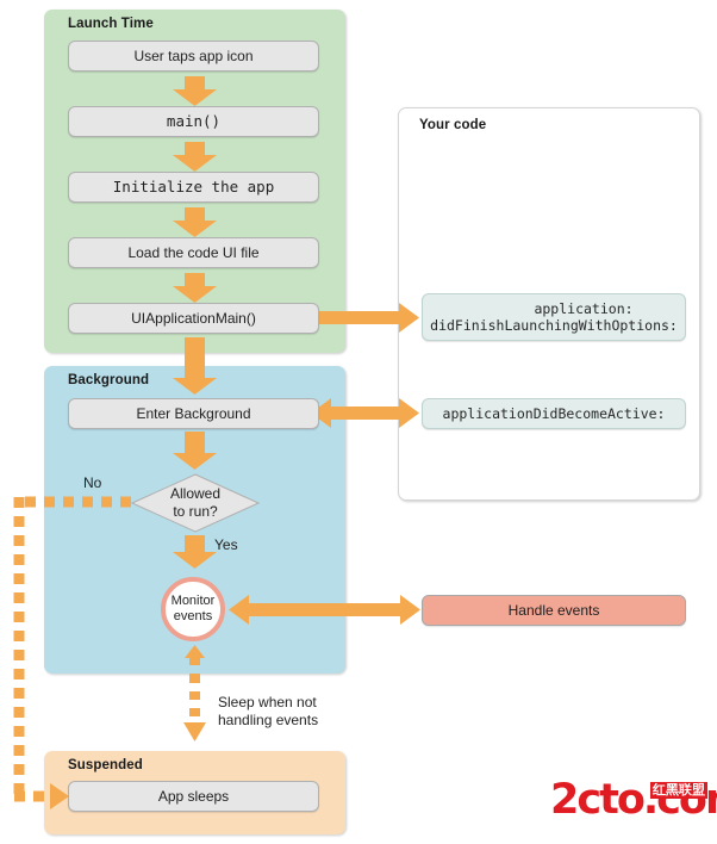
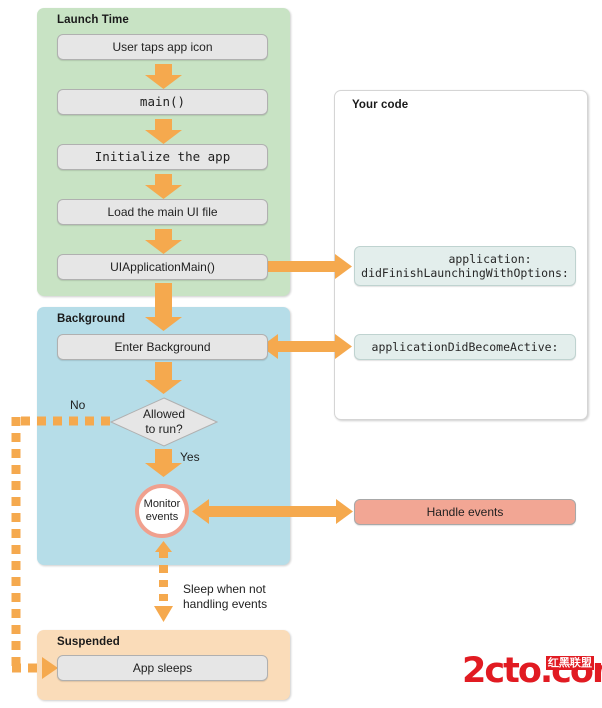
  Launch Time
  Background
  Suspended
  Your code
  User taps app icon
  main()
  Initialize the app
- Load the code UI file
+ Load the main UI file
  UIApplicationMain()
  Enter Background
  Allowed
  to run?
  Monitor
  events
  App sleeps
  application:
  didFinishLaunchingWithOptions:
  applicationDidBecomeActive:
  Handle events
  No
  Yes
  Sleep when not
  handling events
  2cto.co
  红黑联盟
